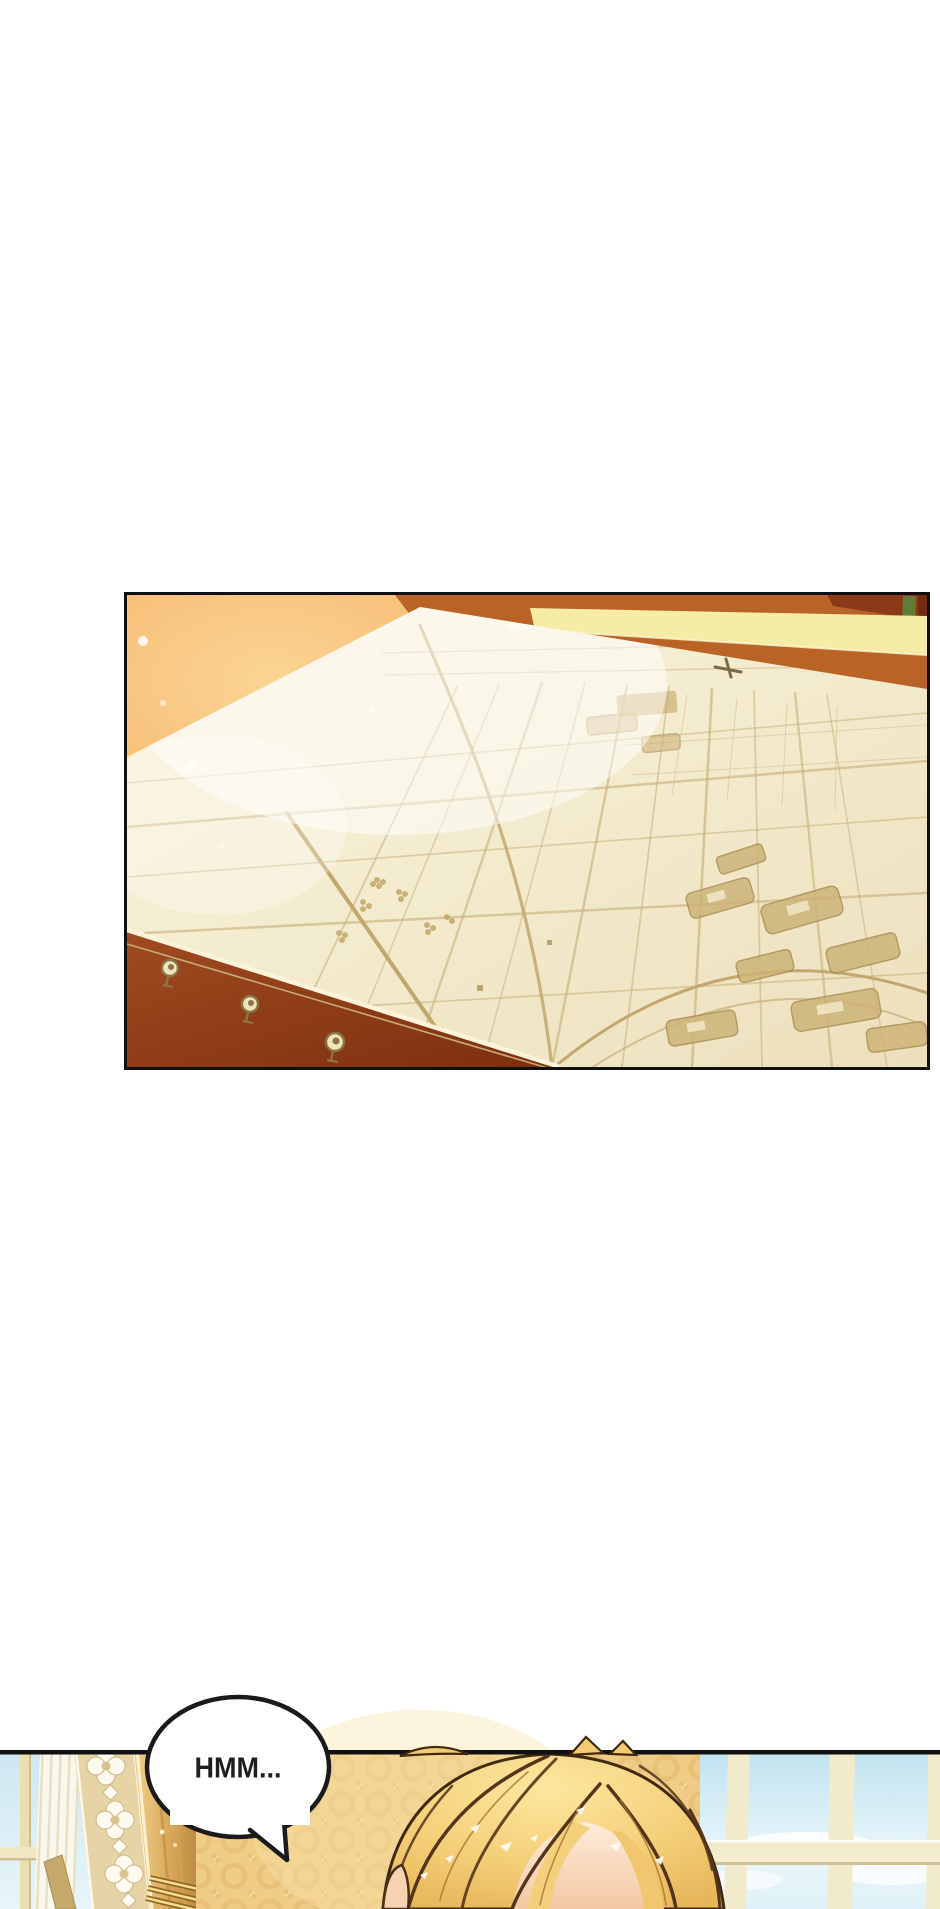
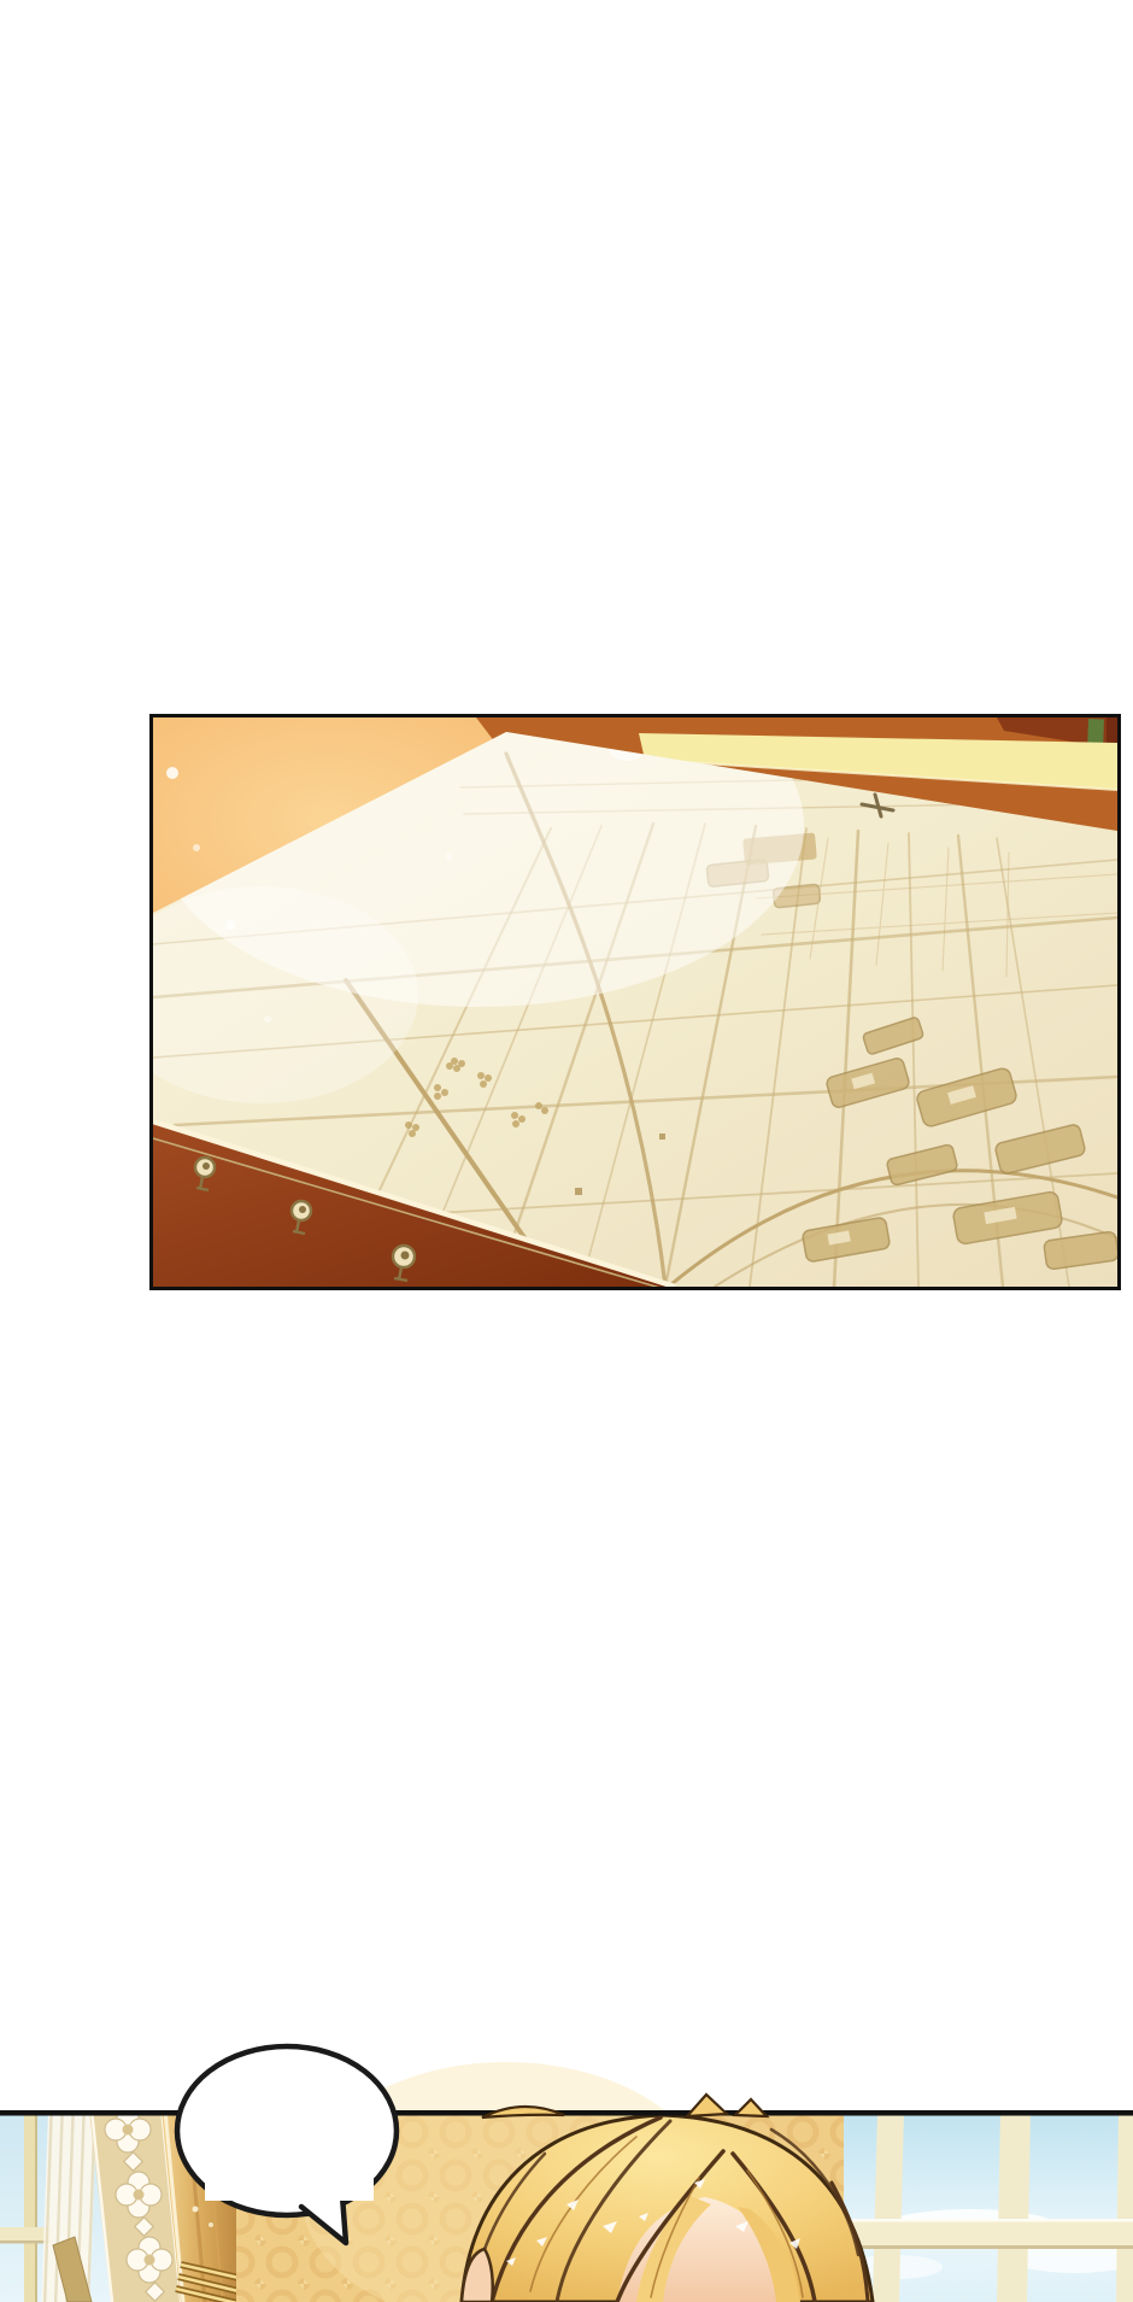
- HMM...
